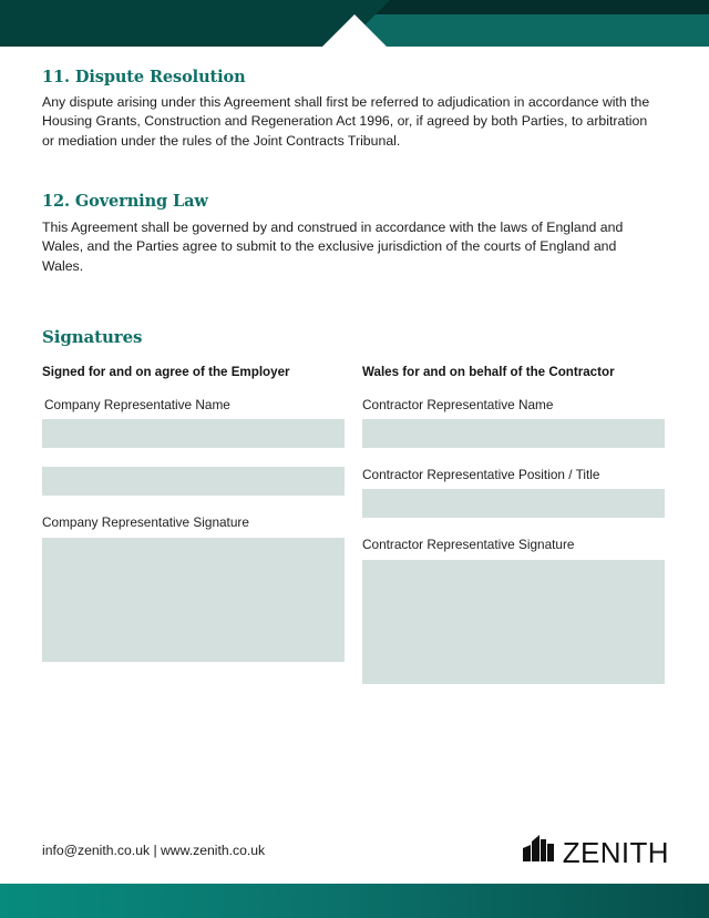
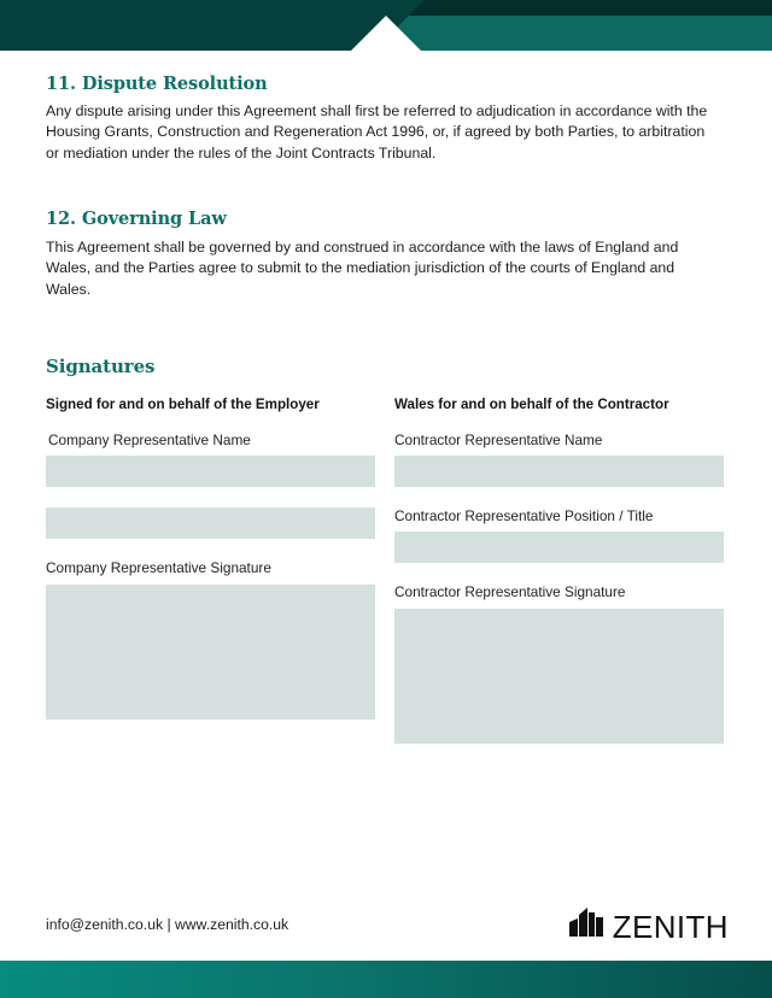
  11. Dispute Resolution
  Any dispute arising under this Agreement shall first be referred to adjudication in accordance with the Housing Grants, Construction and Regeneration Act 1996, or, if agreed by both Parties, to arbitration or mediation under the rules of the Joint Contracts Tribunal.
  12. Governing Law
- This Agreement shall be governed by and construed in accordance with the laws of England and Wales, and the Parties agree to submit to the exclusive jurisdiction of the courts of England and Wales.
+ This Agreement shall be governed by and construed in accordance with the laws of England and Wales, and the Parties agree to submit to the mediation jurisdiction of the courts of England and Wales.
  Signatures
- Signed for and on agree of the Employer
+ Signed for and on behalf of the Employer
  Company Representative Name
  Company Representative Signature
  Wales for and on behalf of the Contractor
  Contractor Representative Name
  Contractor Representative Position / Title
  Contractor Representative Signature
  info@zenith.co.uk | www.zenith.co.uk
  ZENITH
